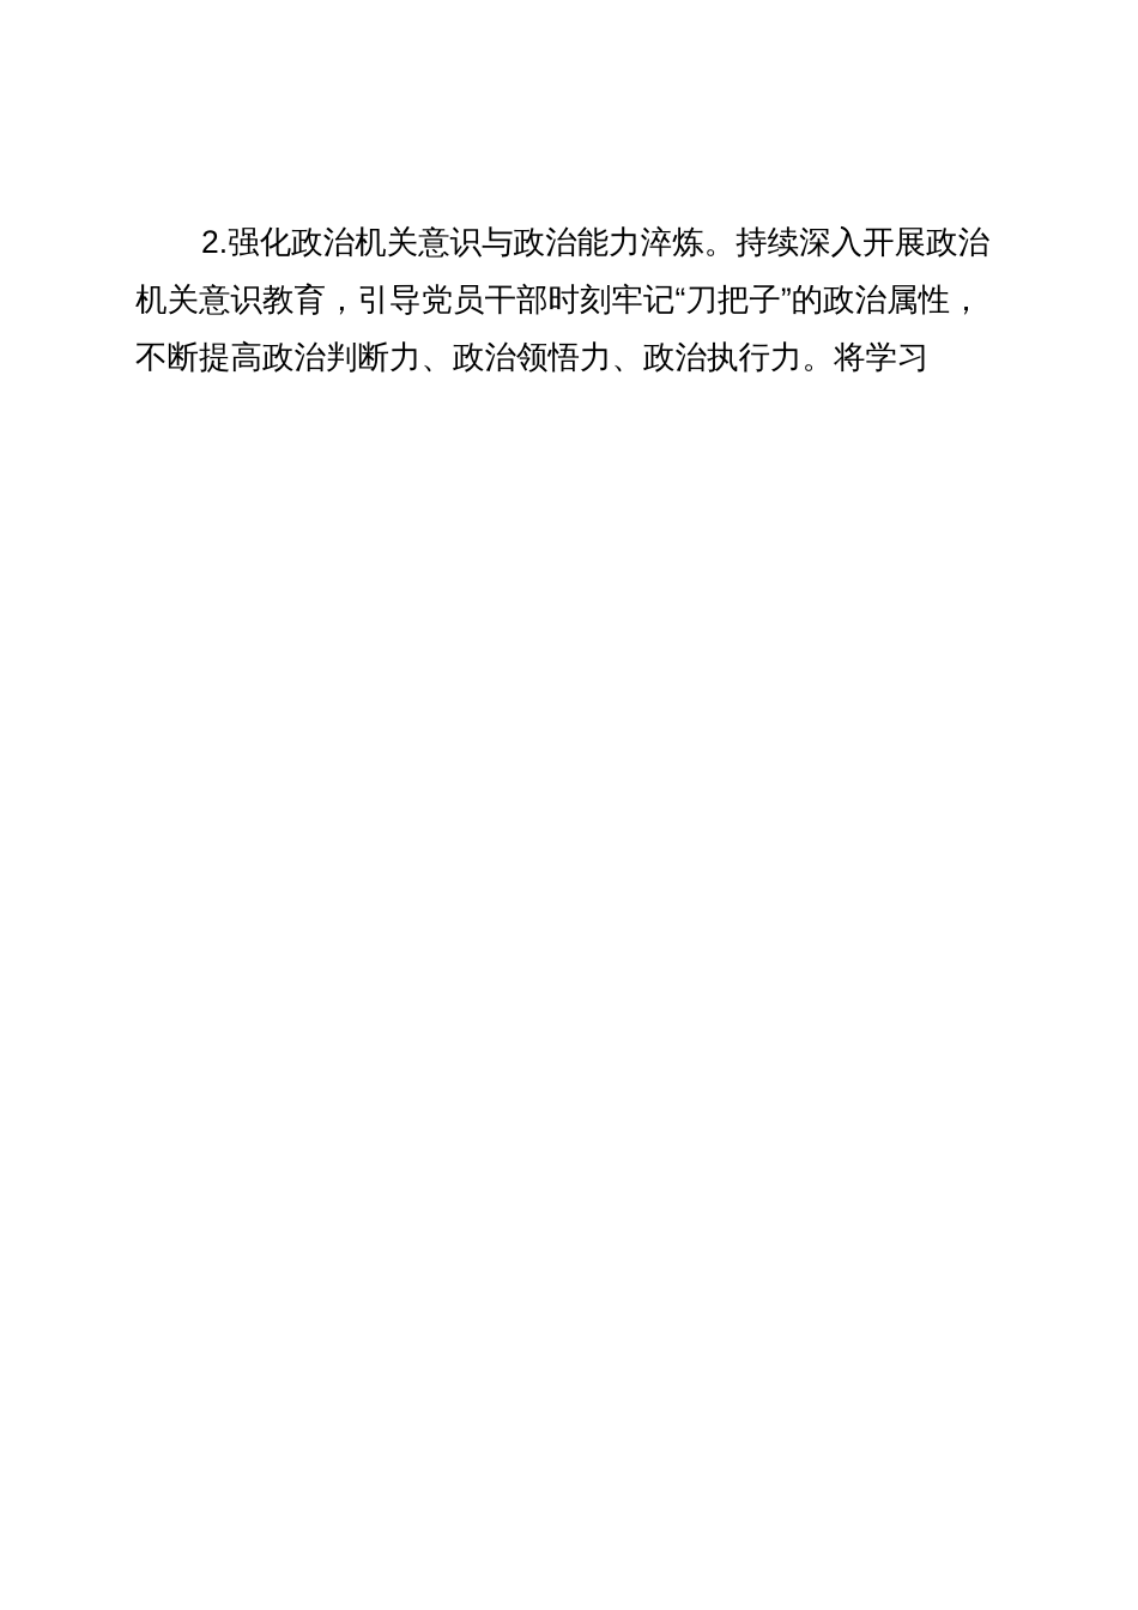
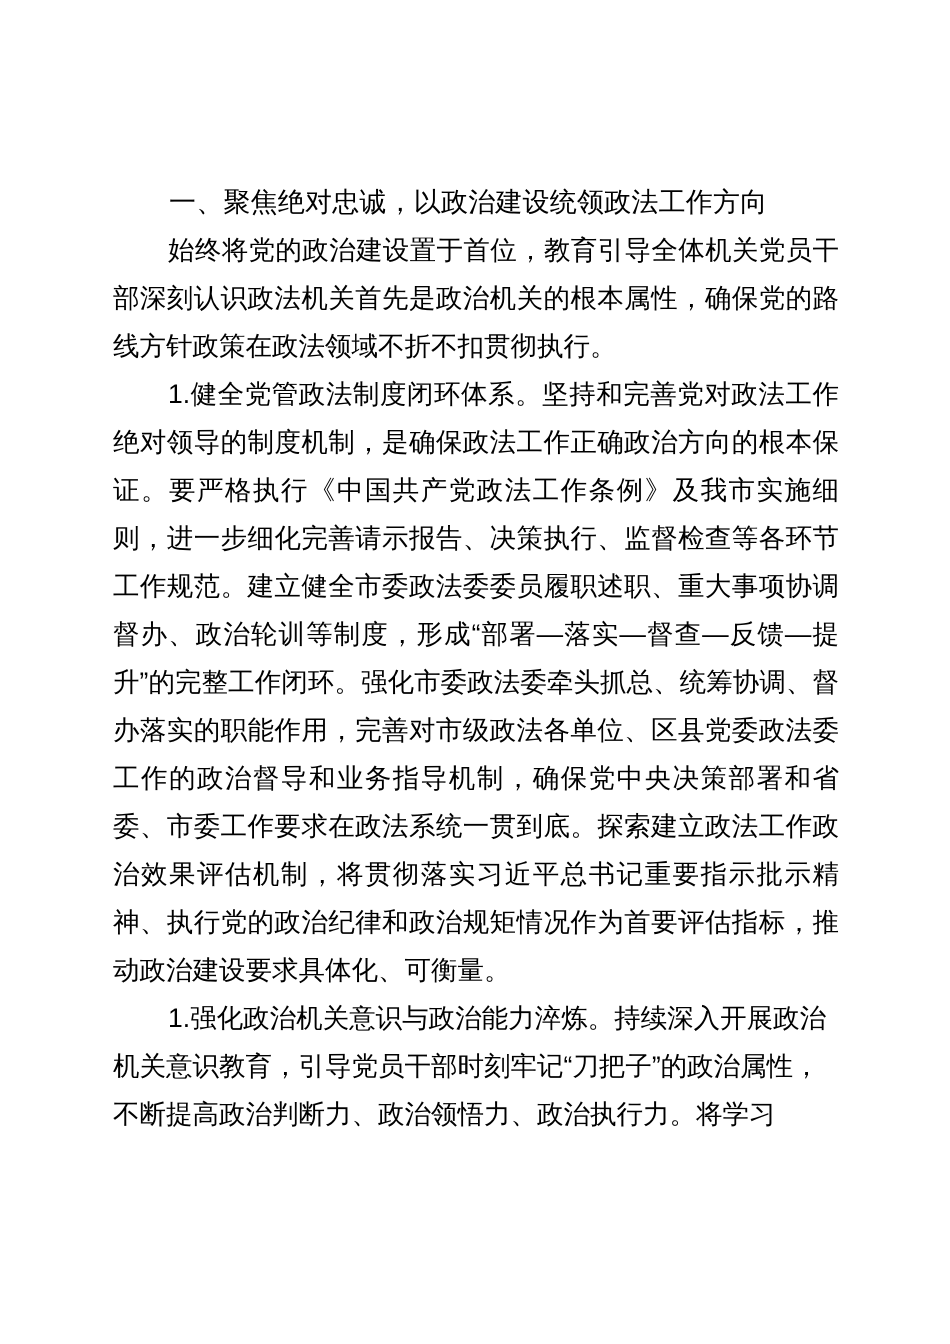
+ 一、聚焦绝对忠诚，以政治建设统领政法工作方向
+ 始终将党的政治建设置于首位，教育引导全体机关党员干部深刻认识政法机关首先是政治机关的根本属性，确保党的路线方针政策在政法领域不折不扣贯彻执行。
+ 1.健全党管政法制度闭环体系。坚持和完善党对政法工作绝对领导的制度机制，是确保政法工作正确政治方向的根本保证。要严格执行《中国共产党政法工作条例》及我市实施细则，进一步细化完善请示报告、决策执行、监督检查等各环节工作规范。建立健全市委政法委委员履职述职、重大事项协调督办、政治轮训等制度，形成“部署—落实—督查—反馈—提升”的完整工作闭环。强化市委政法委牵头抓总、统筹协调、督办落实的职能作用，完善对市级政法各单位、区县党委政法委工作的政治督导和业务指导机制，确保党中央决策部署和省委、市委工作要求在政法系统一贯到底。探索建立政法工作政治效果评估机制，将贯彻落实习近平总书记重要指示批示精神、执行党的政治纪律和政治规矩情况作为首要评估指标，推动政治建设要求具体化、可衡量。
- 2.强化政治机关意识与政治能力淬炼。持续深入开展政治机关意识教育，引导党员干部时刻牢记“刀把子”的政治属性，不断提高政治判断力、政治领悟力、政治执行力。将学习
+ 1.强化政治机关意识与政治能力淬炼。持续深入开展政治机关意识教育，引导党员干部时刻牢记“刀把子”的政治属性，不断提高政治判断力、政治领悟力、政治执行力。将学习
